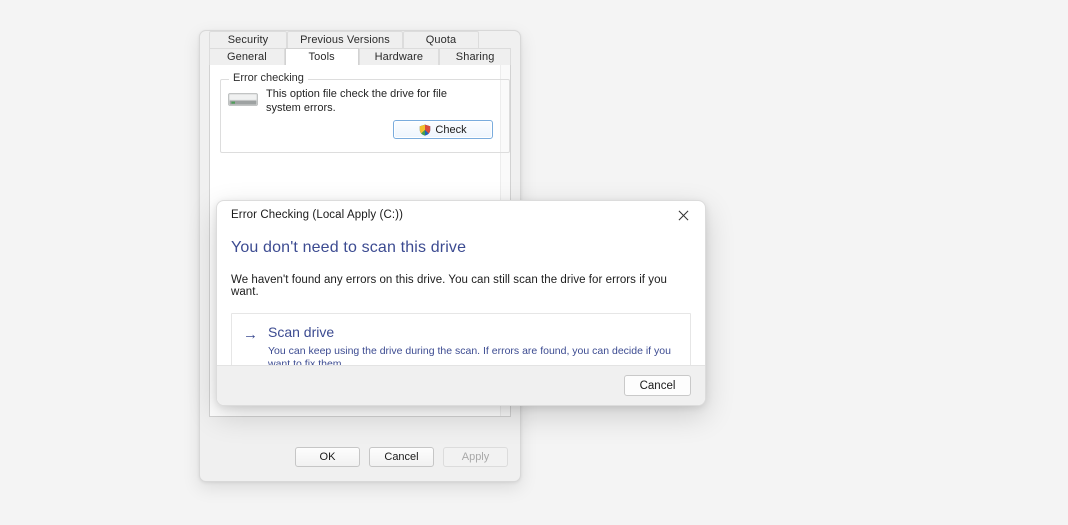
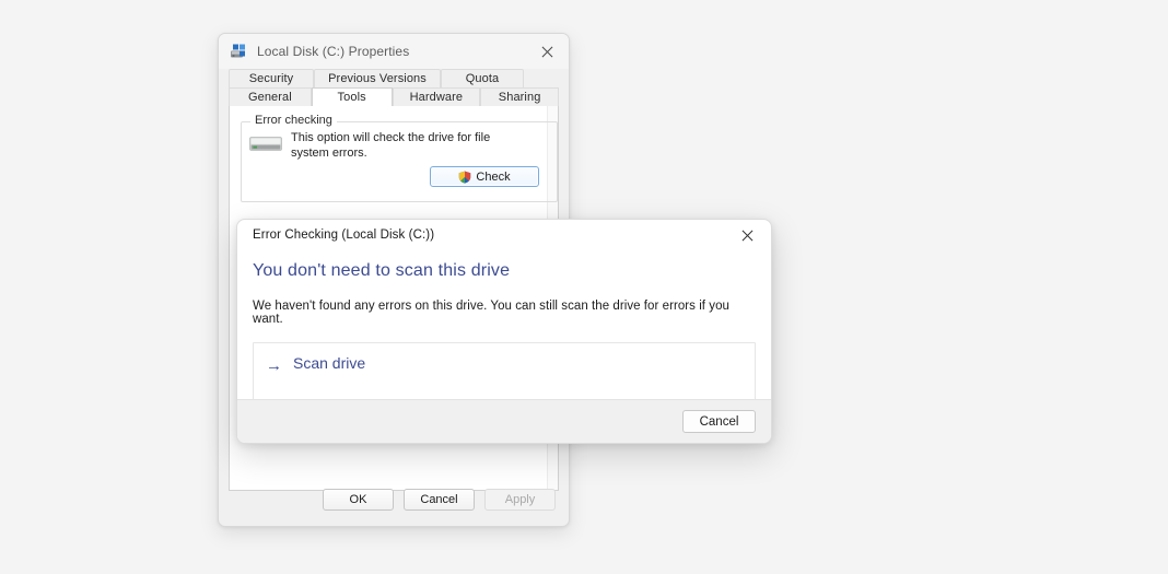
+ Local Disk (C:) Properties
  Security
  Previous Versions
  Quota
  General
  Tools
  Hardware
  Sharing
  Error checking
- This option file check the drive for file system errors.
+ This option will check the drive for file system errors.
  Check
  OK
  Cancel
  Apply
- Error Checking (Local Apply (C:))
+ Error Checking (Local Disk (C:))
  You don't need to scan this drive
  We haven't found any errors on this drive. You can still scan the drive for errors if you want.
  →
  Scan drive
- You can keep using the drive during the scan. If errors are found, you can decide if you want to fix them.
  Cancel
